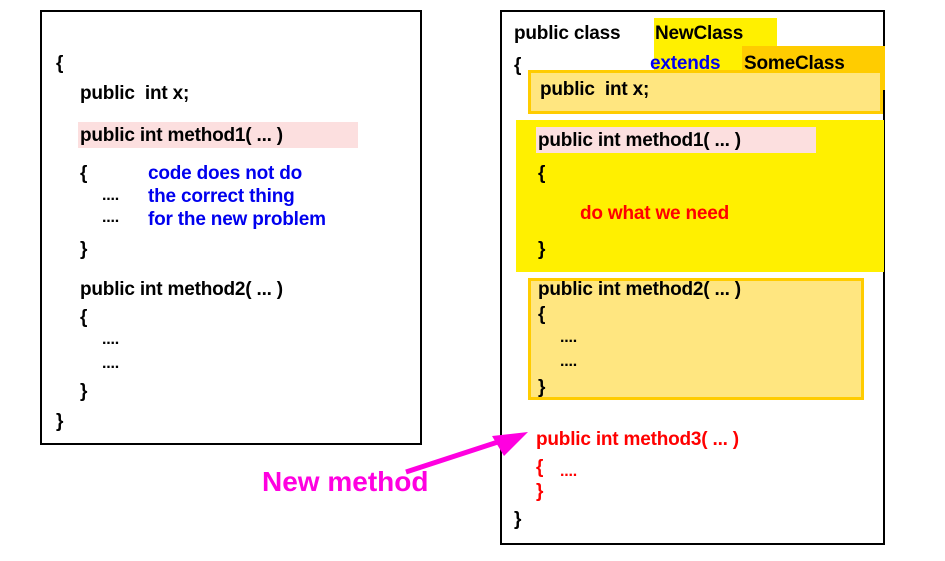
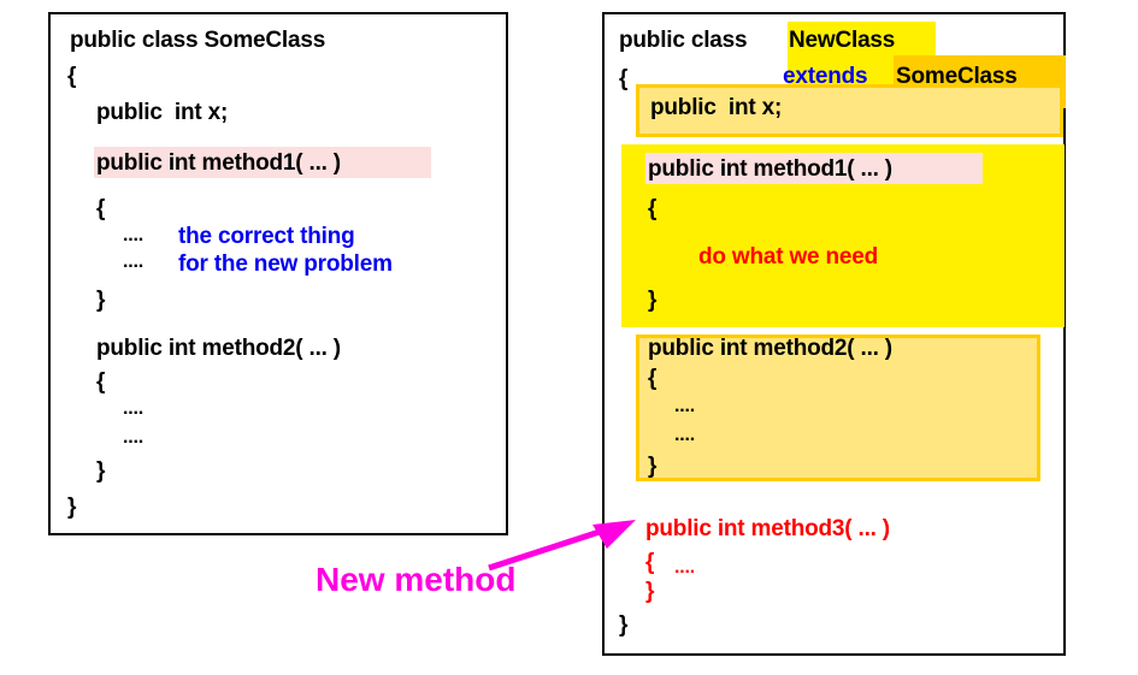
+ public class SomeClass
  {
  public int x;
  public int method1( ... )
  {
  ....
  ....
  }
- code does not do
  the correct thing
  for the new problem
  public int method2( ... )
  {
  ....
  ....
  }
  }
  public class
  NewClass
  {
  extends
  SomeClass
  public int x;
  public int method1( ... )
  {
  do what we need
  }
  public int method2( ... )
  {
  ....
  ....
  }
  public int method3( ... )
  {
  ....
  }
  }
  New method
